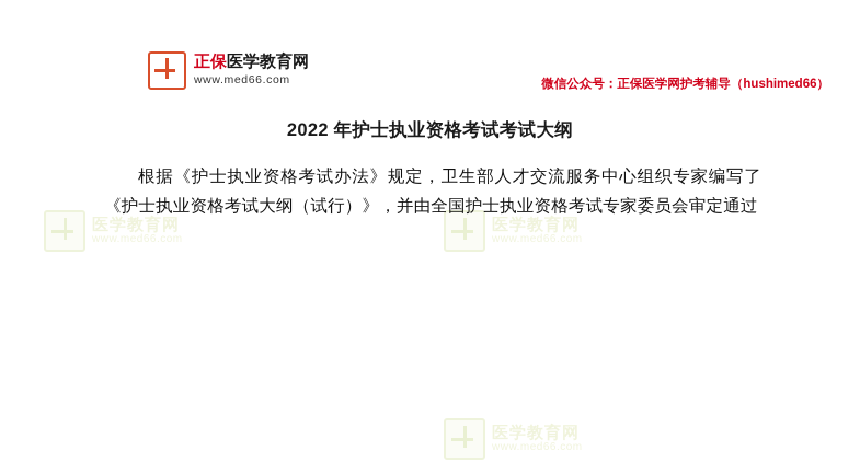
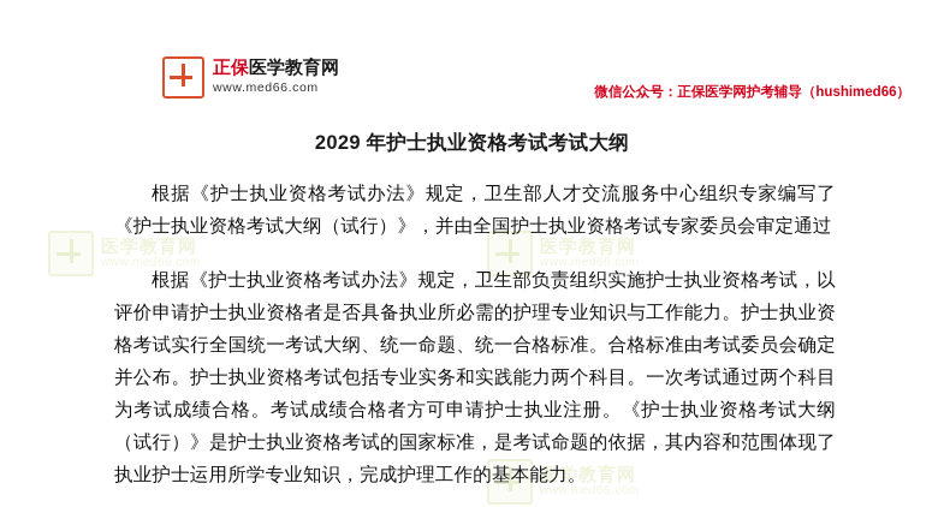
  医学教育网
  www.med66.com
  医学教育网
  www.med66.com
  医学教育网
  www.med66.com
  正保医学教育网
  www.med66.com
  微信公众号：正保医学网护考辅导（hushimed66）
- 2022 年护士执业资格考试考试大纲
+ 2029 年护士执业资格考试考试大纲
  根据《护士执业资格考试办法》规定，卫生部人才交流服务中心组织专家编写了《护士执业资格考试大纲（试行）》，并由全国护士执业资格考试专家委员会审定通过
+ 根据《护士执业资格考试办法》规定，卫生部负责组织实施护士执业资格考试，以评价申请护士执业资格者是否具备执业所必需的护理专业知识与工作能力。护士执业资格考试实行全国统一考试大纲、统一命题、统一合格标准。合格标准由考试委员会确定并公布。护士执业资格考试包括专业实务和实践能力两个科目。一次考试通过两个科目为考试成绩合格。考试成绩合格者方可申请护士执业注册。《护士执业资格考试大纲（试行）》是护士执业资格考试的国家标准，是考试命题的依据，其内容和范围体现了执业护士运用所学专业知识，完成护理工作的基本能力。
